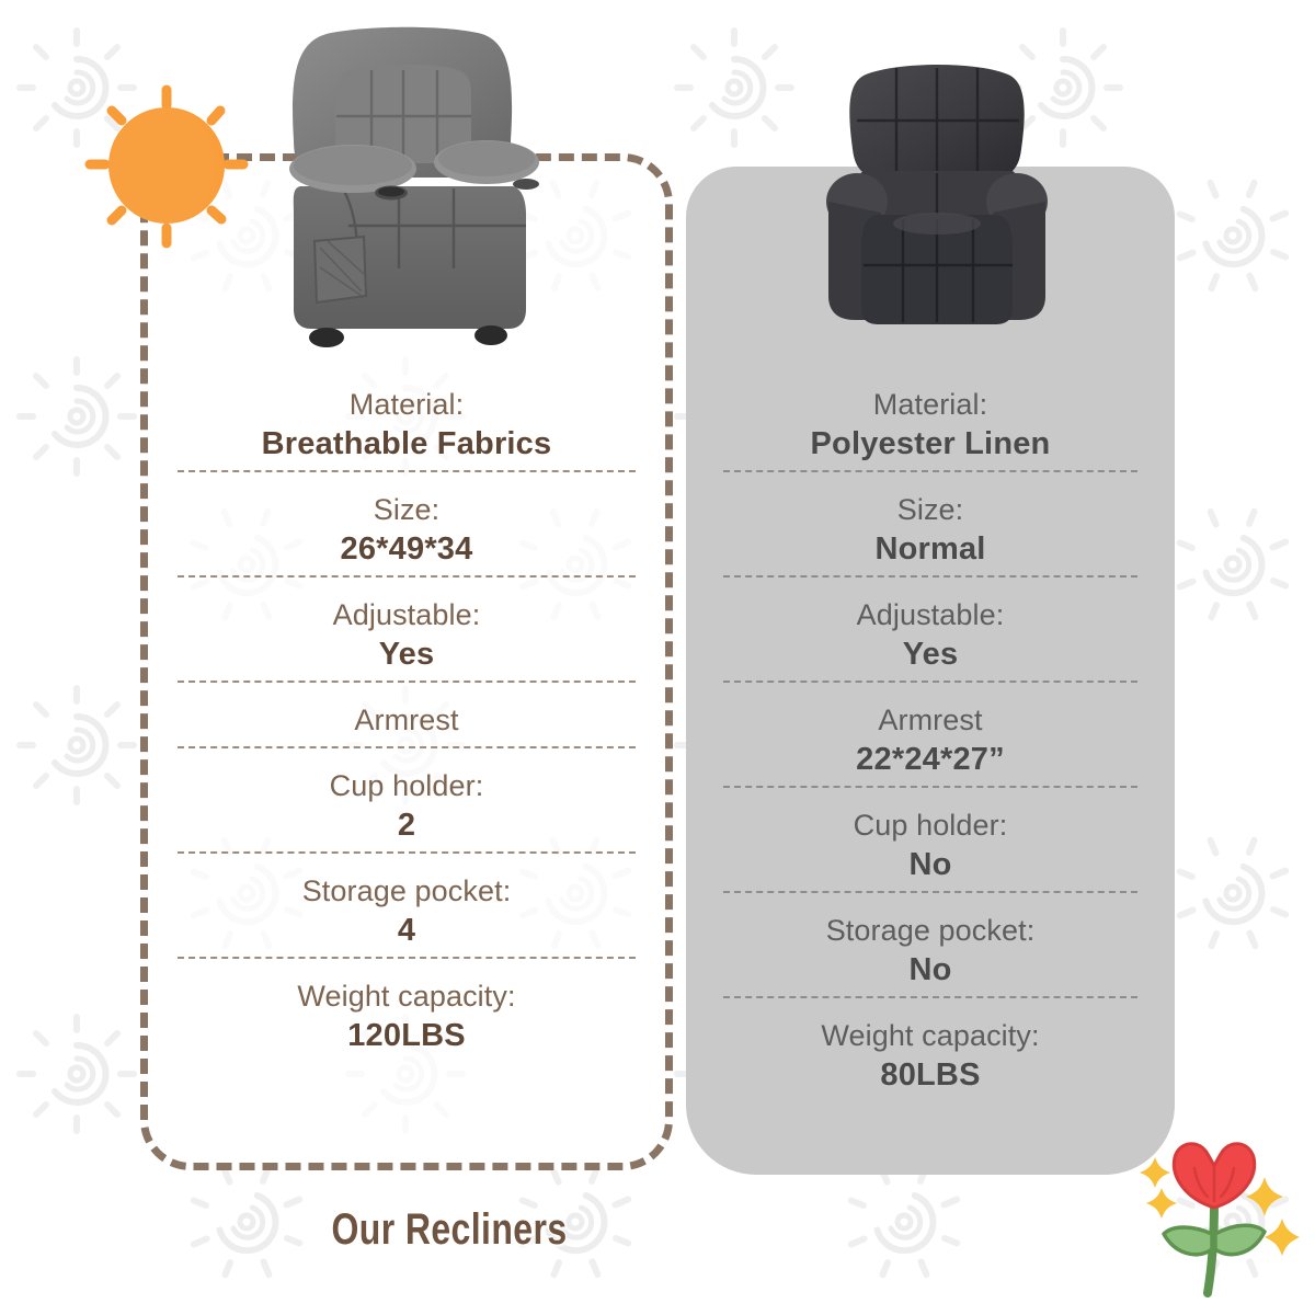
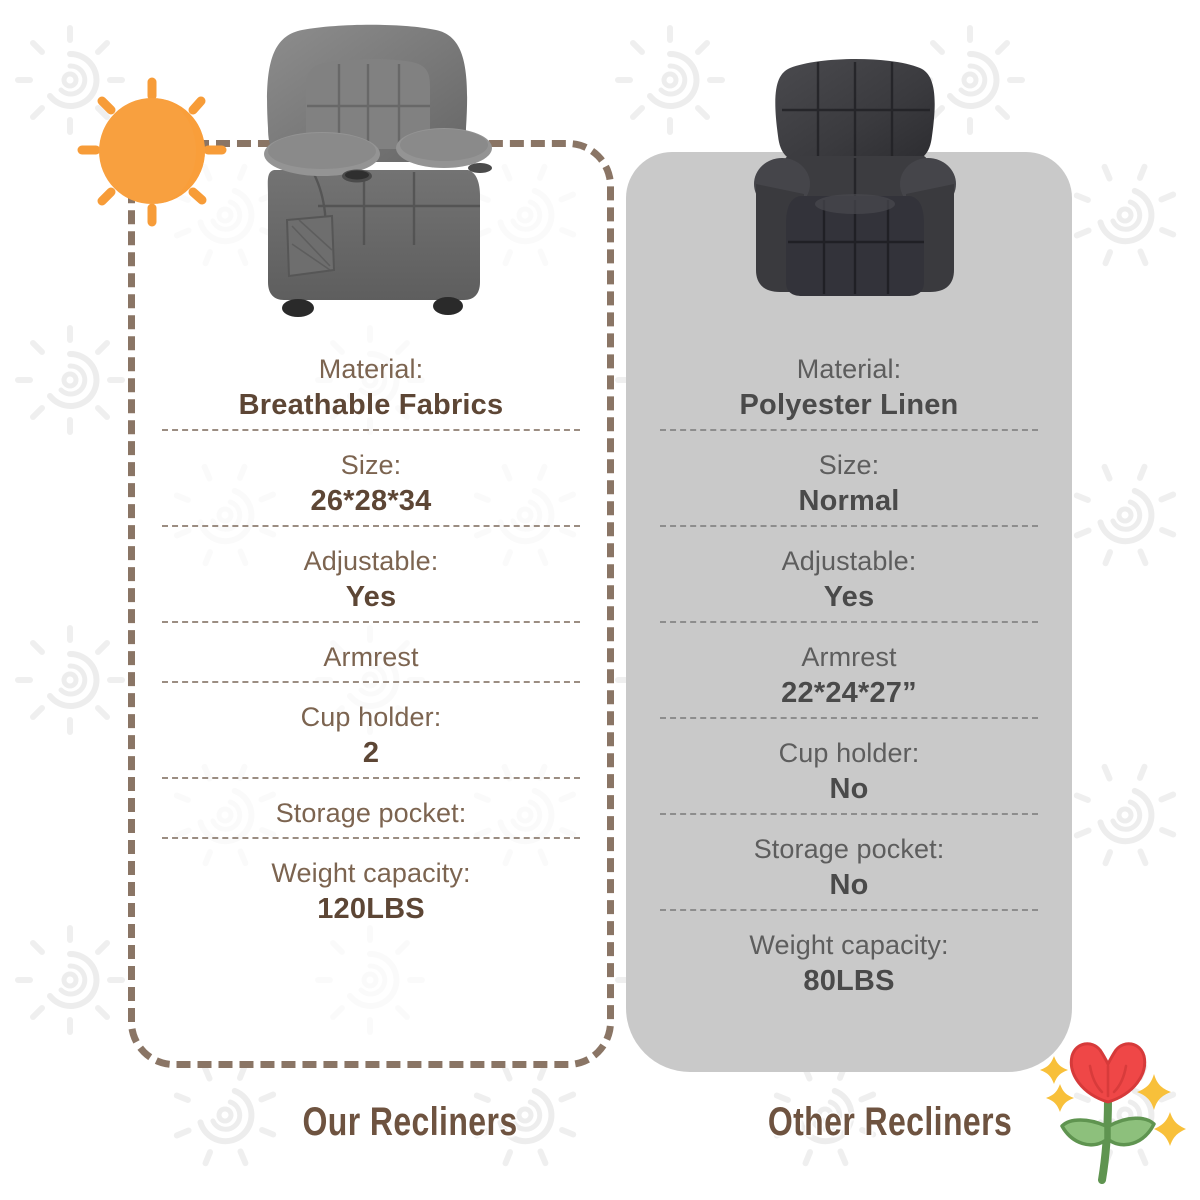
  Material:
  Breathable Fabrics
  Size:
- 26*49*34
+ 26*28*34
  Adjustable:
  Yes
  Armrest
  Cup holder:
  2
  Storage pocket:
- 4
  Weight capacity:
  120LBS
  Material:
  Polyester Linen
  Size:
  Normal
  Adjustable:
  Yes
  Armrest
  22*24*27”
  Cup holder:
  No
  Storage pocket:
  No
  Weight capacity:
  80LBS
  Our Recliners
+ Other Recliners
